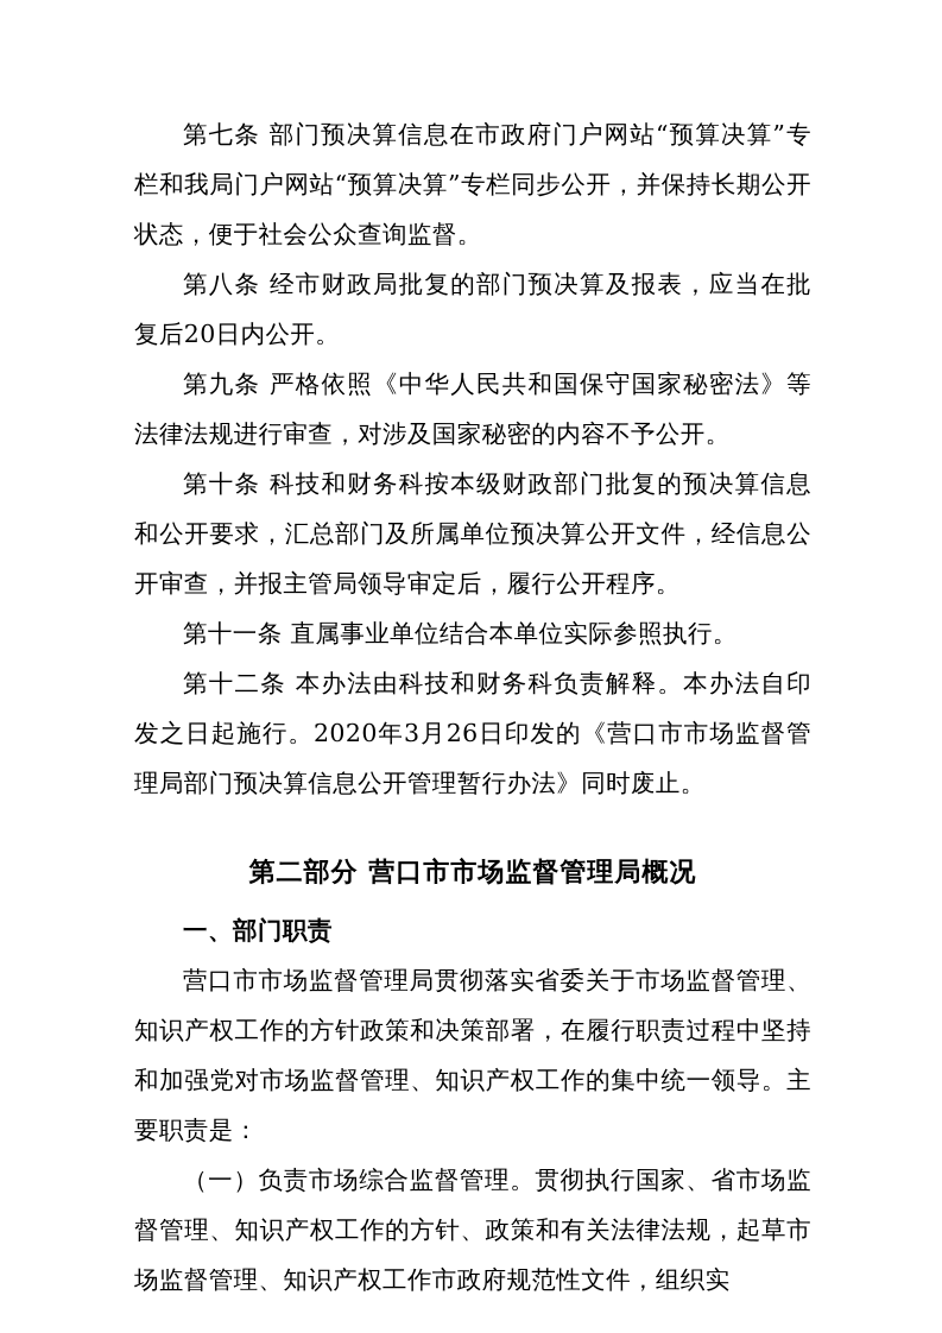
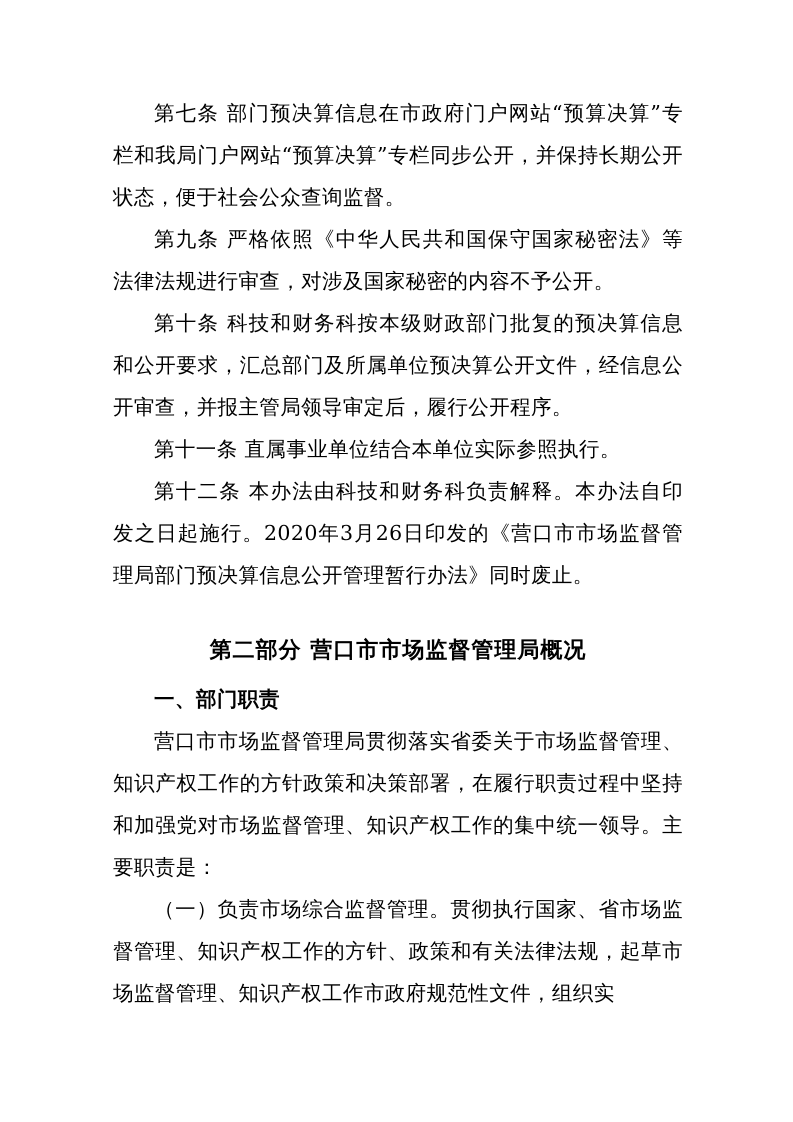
  第七条 部门预决算信息在市政府门户网站“预算决算”专栏和我局门户网站“预算决算”专栏同步公开，并保持长期公开状态，便于社会公众查询监督。
- 第八条 经市财政局批复的部门预决算及报表，应当在批复后20日内公开。
  第九条 严格依照《中华人民共和国保守国家秘密法》等法律法规进行审查，对涉及国家秘密的内容不予公开。
  第十条 科技和财务科按本级财政部门批复的预决算信息和公开要求，汇总部门及所属单位预决算公开文件，经信息公开审查，并报主管局领导审定后，履行公开程序。
  第十一条 直属事业单位结合本单位实际参照执行。
  第十二条 本办法由科技和财务科负责解释。本办法自印发之日起施行。2020年3月26日印发的《营口市市场监督管理局部门预决算信息公开管理暂行办法》同时废止。
  第二部分 营口市市场监督管理局概况
  一、部门职责
  营口市市场监督管理局贯彻落实省委关于市场监督管理、知识产权工作的方针政策和决策部署，在履行职责过程中坚持和加强党对市场监督管理、知识产权工作的集中统一领导。主要职责是：
  （一）负责市场综合监督管理。贯彻执行国家、省市场监督管理、知识产权工作的方针、政策和有关法律法规，起草市场监督管理、知识产权工作市政府规范性文件，组织实
